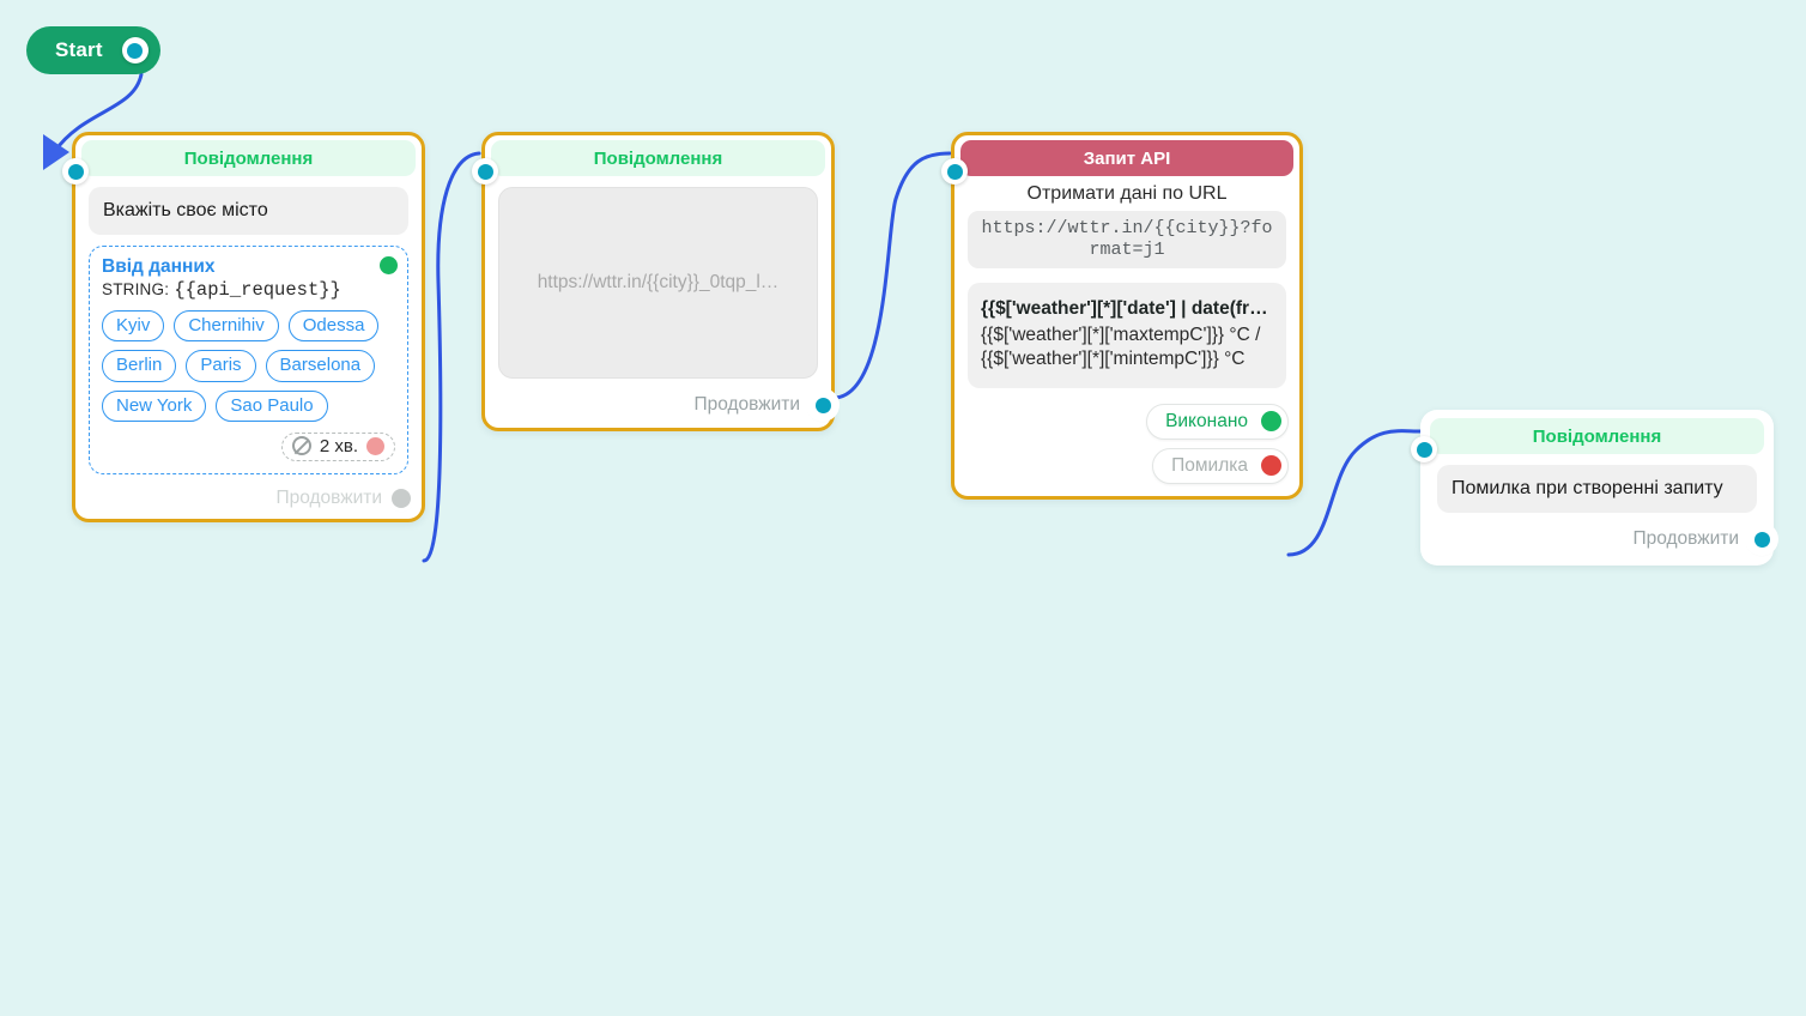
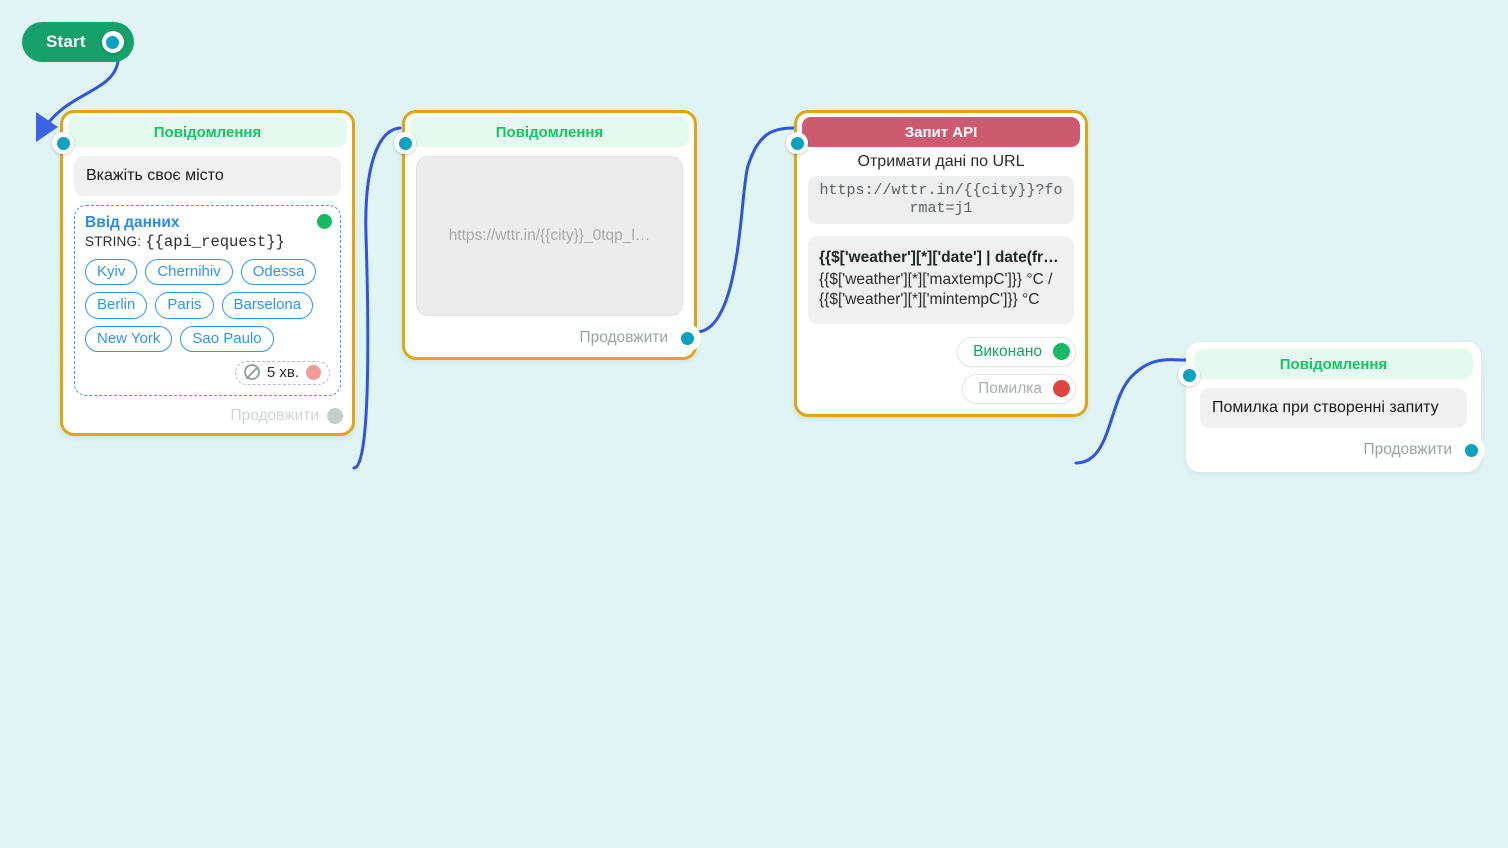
  Start
  Повідомлення
  Вкажіть своє місто
  Ввід данних
  STRING: {{api_request}}
  Kyiv
  Chernihiv
  Odessa
  Berlin
  Paris
  Barselona
  New York
  Sao Paulo
- 2 хв.
+ 5 хв.
  Продовжити
  Повідомлення
  https://wttr.in/{{city}}_0tqp_l…
  Продовжити
  Запит API
  Отримати дані по URL
  https://wttr.in/{{city}}?format=j1
  {{$['weather'][*]['maxtempC']}} °C / {{$['weather'][*]['mintempC']}} °C
  Виконано
  Помилка
  Повідомлення
  Помилка при створенні запиту
  Продовжити
